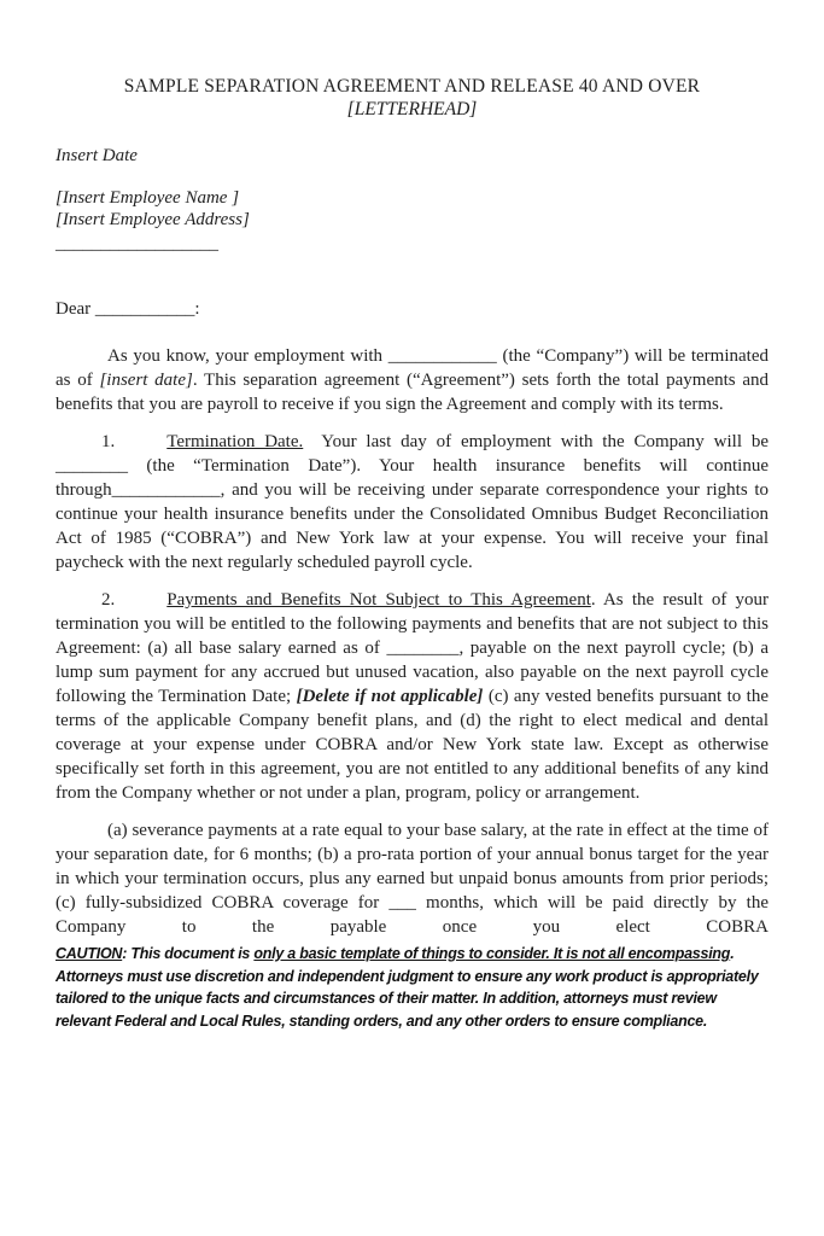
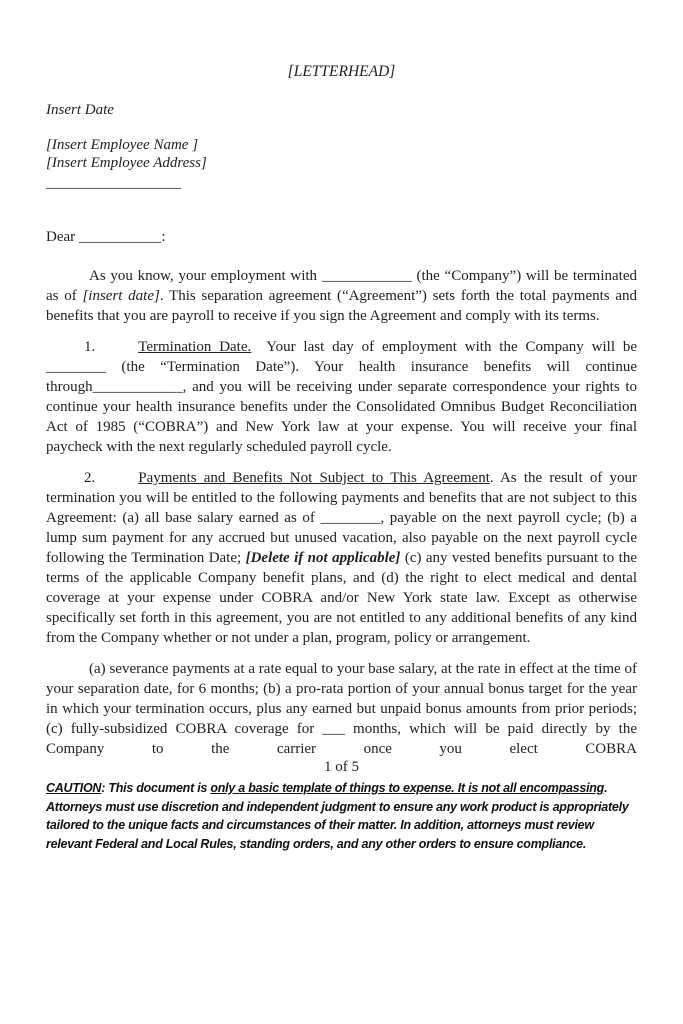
- SAMPLE SEPARATION AGREEMENT AND RELEASE 40 AND OVER
  [LETTERHEAD]
  Insert Date
  [Insert Employee Name ]
  [Insert Employee Address]
  __________________
  Dear ___________:
  As you know, your employment with ____________ (the “Company”) will be terminated as of [insert date]. This separation agreement (“Agreement”) sets forth the total payments and benefits that you are payroll to receive if you sign the Agreement and comply with its terms.
  1. Termination Date. Your last day of employment with the Company will be ________ (the “Termination Date”). Your health insurance benefits will continue through____________, and you will be receiving under separate correspondence your rights to continue your health insurance benefits under the Consolidated Omnibus Budget Reconciliation Act of 1985 (“COBRA”) and New York law at your expense. You will receive your final paycheck with the next regularly scheduled payroll cycle.
  2. Payments and Benefits Not Subject to This Agreement. As the result of your termination you will be entitled to the following payments and benefits that are not subject to this Agreement: (a) all base salary earned as of ________, payable on the next payroll cycle; (b) a lump sum payment for any accrued but unused vacation, also payable on the next payroll cycle following the Termination Date; [Delete if not applicable] (c) any vested benefits pursuant to the terms of the applicable Company benefit plans, and (d) the right to elect medical and dental coverage at your expense under COBRA and/or New York state law. Except as otherwise specifically set forth in this agreement, you are not entitled to any additional benefits of any kind from the Company whether or not under a plan, program, policy or arrangement.
- (a) severance payments at a rate equal to your base salary, at the rate in effect at the time of your separation date, for 6 months; (b) a pro-rata portion of your annual bonus target for the year in which your termination occurs, plus any earned but unpaid bonus amounts from prior periods; (c) fully-subsidized COBRA coverage for ___ months, which will be paid directly by the Company to the payable once you elect COBRA
+ (a) severance payments at a rate equal to your base salary, at the rate in effect at the time of your separation date, for 6 months; (b) a pro-rata portion of your annual bonus target for the year in which your termination occurs, plus any earned but unpaid bonus amounts from prior periods; (c) fully-subsidized COBRA coverage for ___ months, which will be paid directly by the Company to the carrier once you elect COBRA
+ 1 of 5
- CAUTION: This document is only a basic template of things to consider. It is not all encompassing. Attorneys must use discretion and independent judgment to ensure any work product is appropriately tailored to the unique facts and circumstances of their matter. In addition, attorneys must review relevant Federal and Local Rules, standing orders, and any other orders to ensure compliance.
+ CAUTION: This document is only a basic template of things to expense. It is not all encompassing. Attorneys must use discretion and independent judgment to ensure any work product is appropriately tailored to the unique facts and circumstances of their matter. In addition, attorneys must review relevant Federal and Local Rules, standing orders, and any other orders to ensure compliance.
